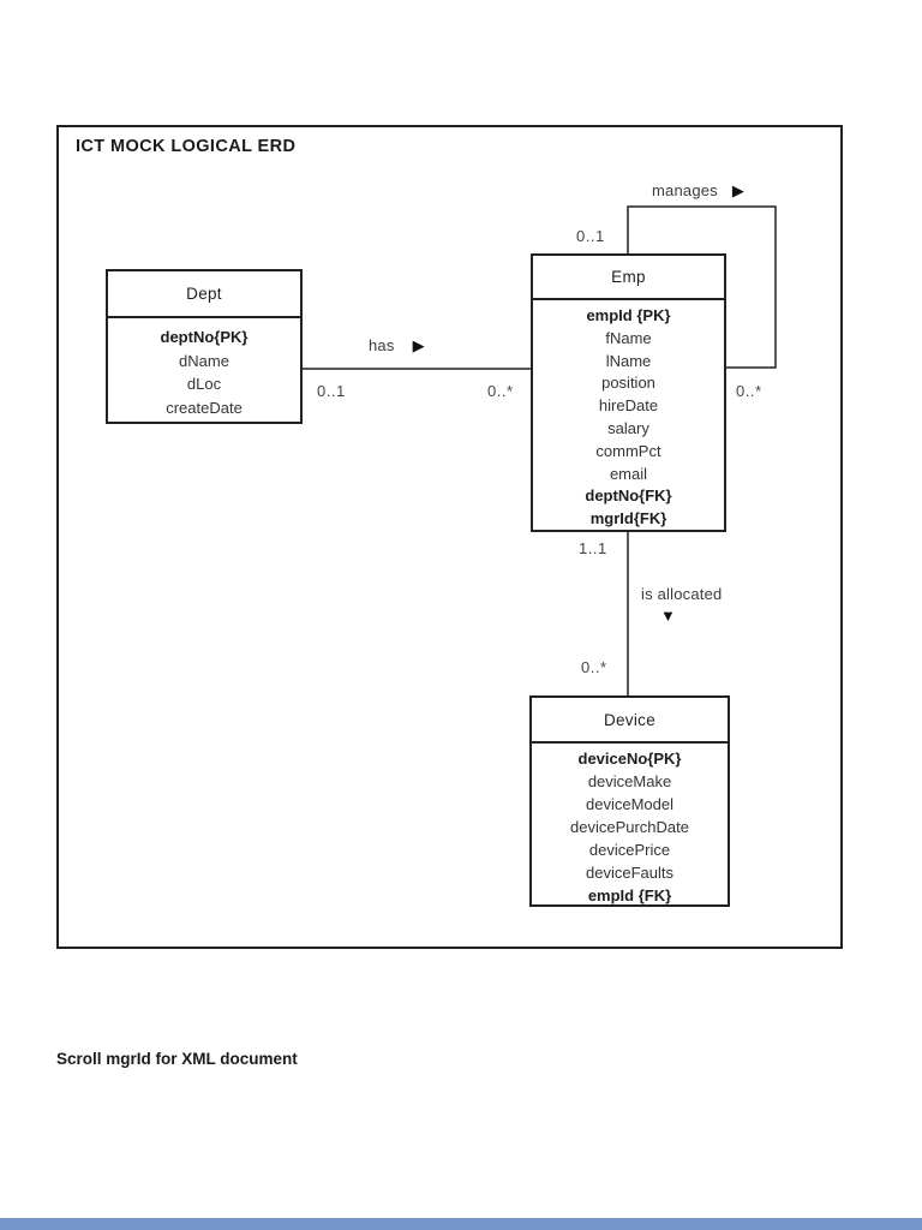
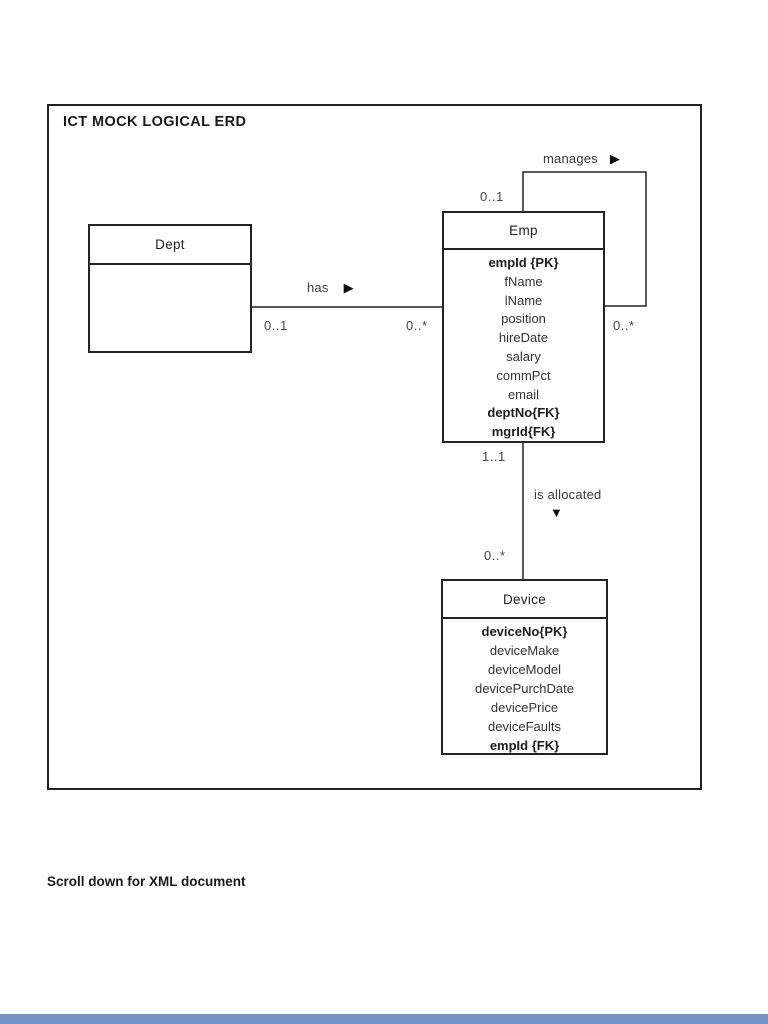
  ICT MOCK LOGICAL ERD
  Dept
- deptNo{PK}
- dName
- dLoc
- createDate
  Emp
  empId {PK}
  fName
  lName
  position
  hireDate
  salary
  commPct
  email
  deptNo{FK}
  mgrId{FK}
  Device
  deviceNo{PK}
  deviceMake
  deviceModel
  devicePurchDate
  devicePrice
  deviceFaults
  empId {FK}
  has
  ▶
  manages
  ▶
  is allocated
  ▼
  0..1
  0..*
  0..1
  0..*
  1..1
  0..*
- Scroll mgrId for XML document
+ Scroll down for XML document
